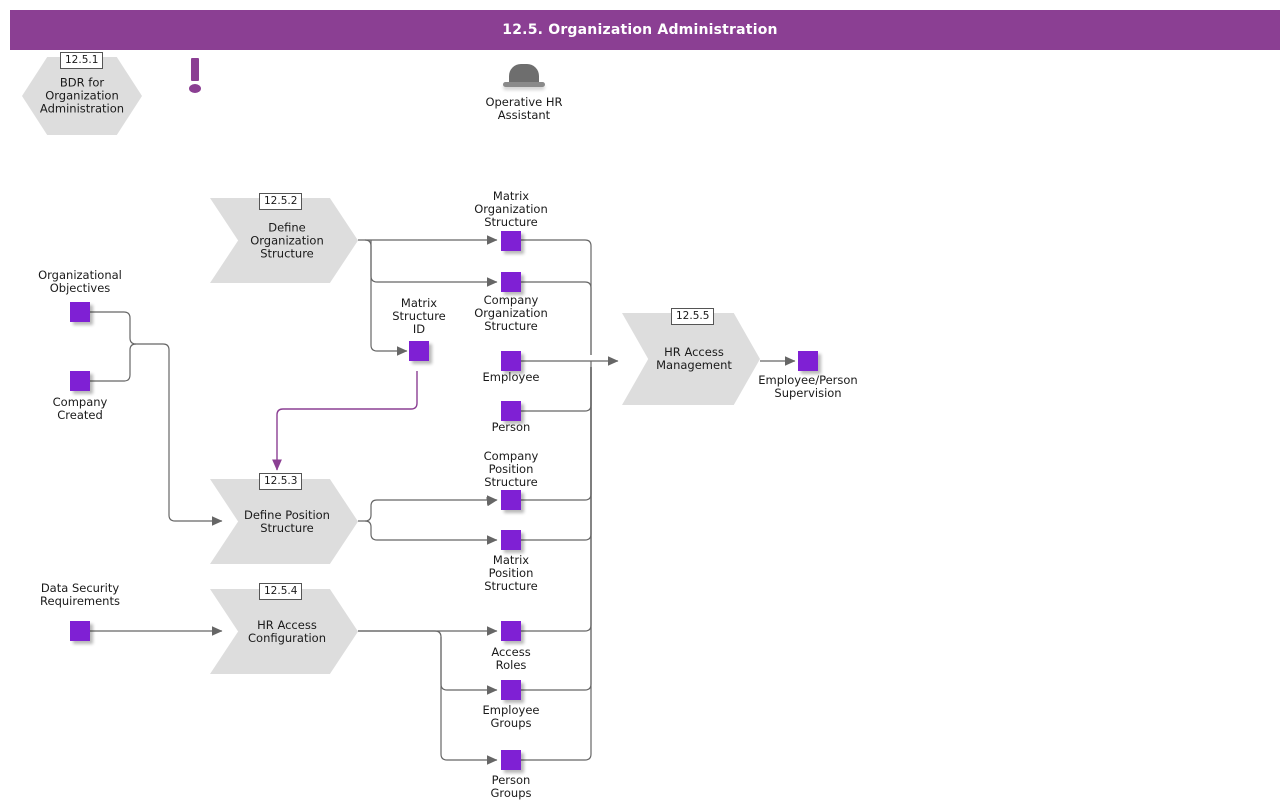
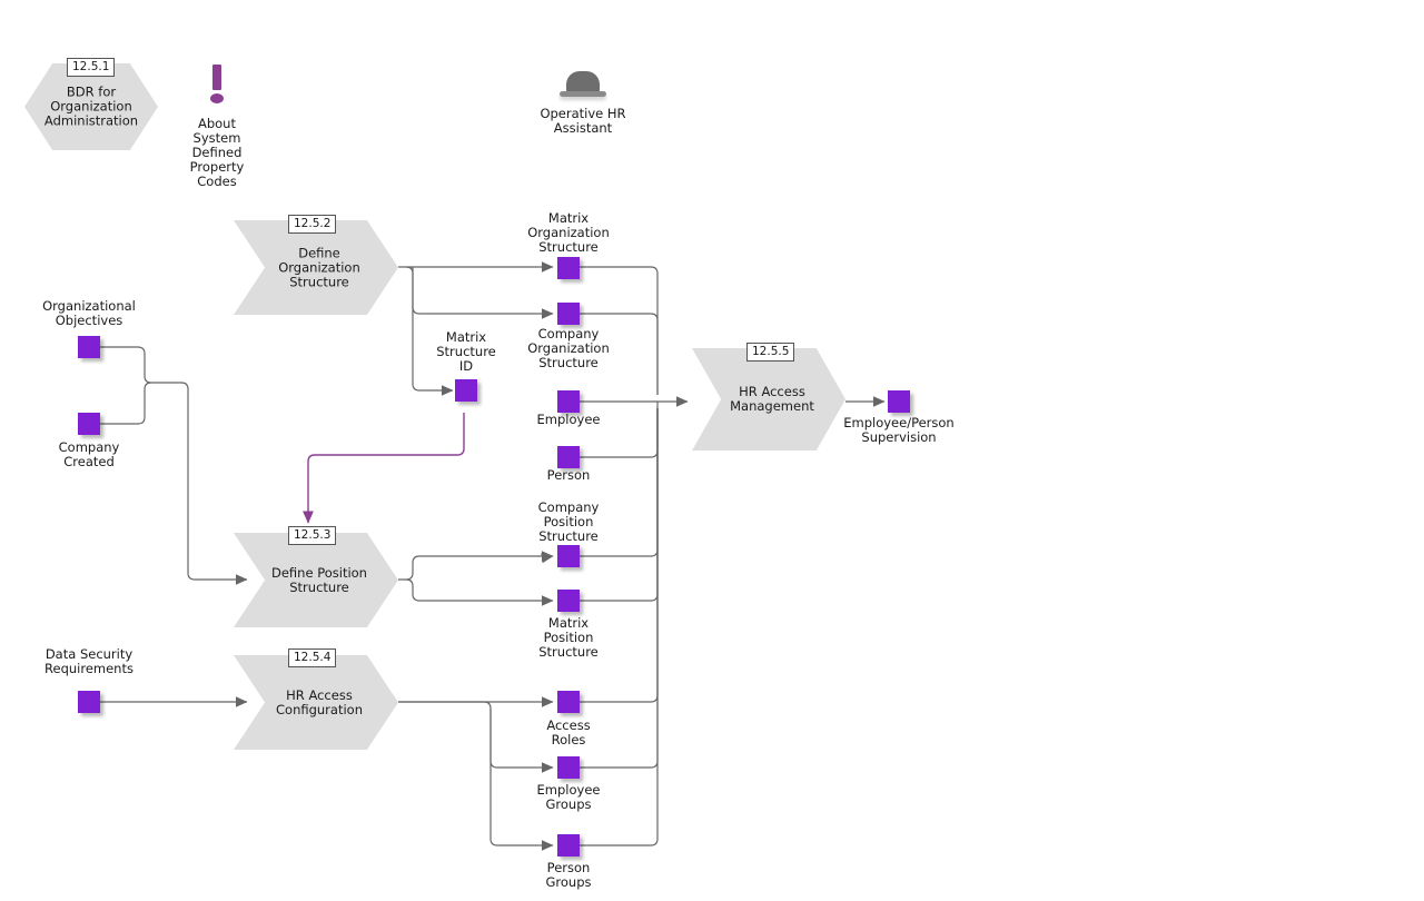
- 12.5. Organization Administration
  BDR for
  Organization
  Administration
  12.5.1
+ About
+ System
+ Defined
+ Property
+ Codes
  Operative HR
  Assistant
  Define
  Organization
  Structure
  12.5.2
  Define Position
  Structure
  12.5.3
  HR Access
  Configuration
  12.5.4
  HR Access
  Management
  12.5.5
  Organizational
  Objectives
  Company
  Created
  Data Security
  Requirements
  Matrix
  Structure
  ID
  Matrix
  Organization
  Structure
  Company
  Organization
  Structure
  Employee
  Person
  Company
  Position
  Structure
  Matrix
  Position
  Structure
  Access
  Roles
  Employee
  Groups
  Person
  Groups
  Employee/Person
  Supervision
